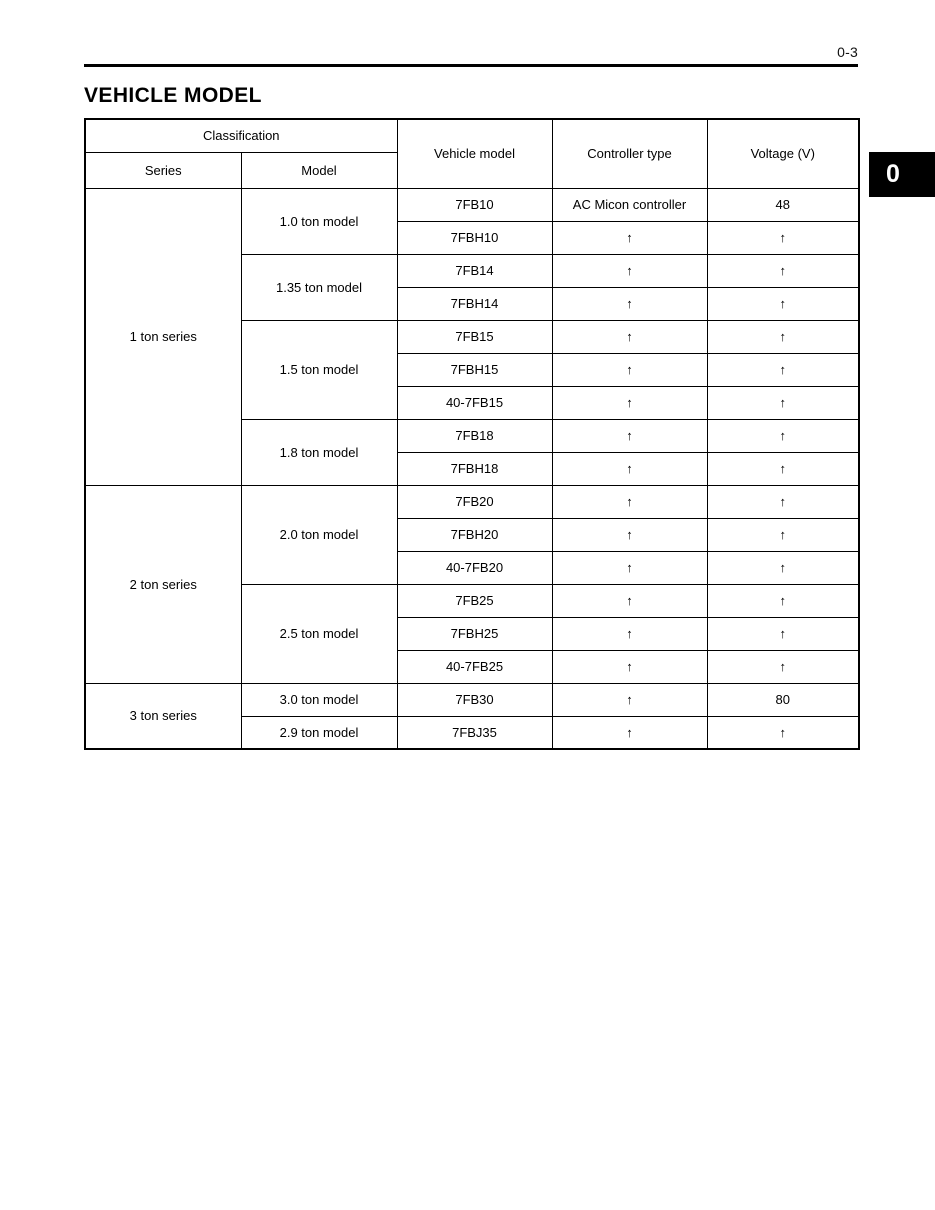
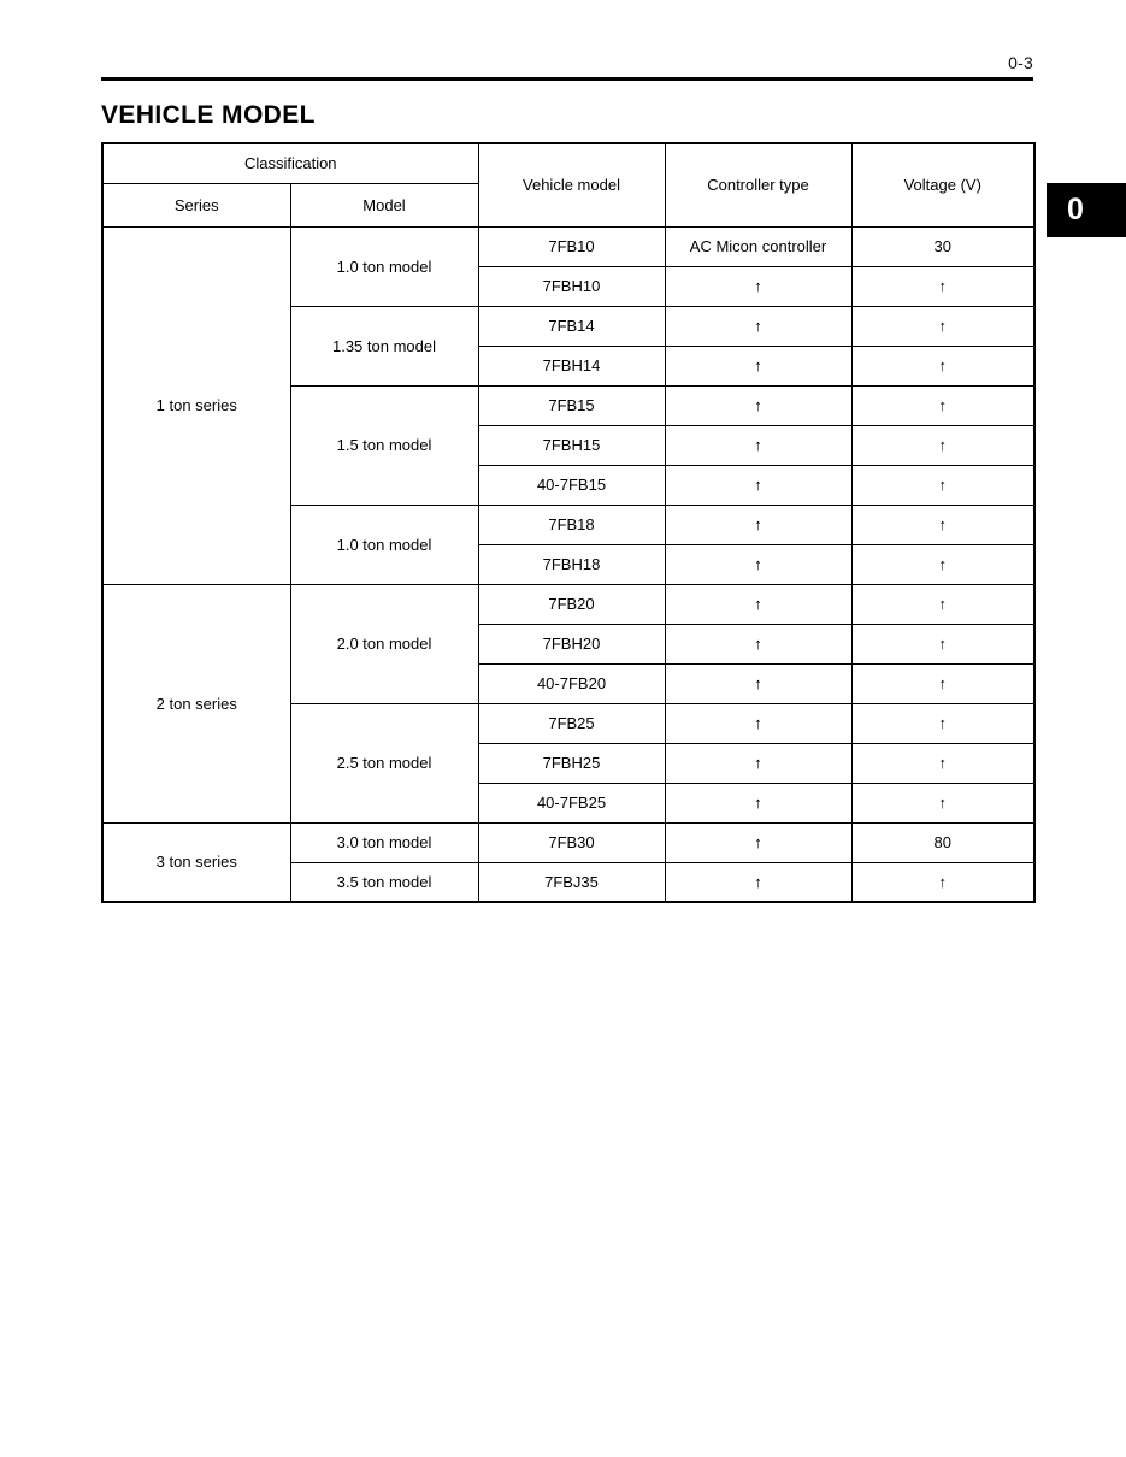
  0-3
  VEHICLE MODEL
  0
  Classification	Vehicle model	Controller type	Voltage (V)
  Series	Model
- 1 ton series	1.0 ton model	7FB10	AC Micon controller	48
+ 1 ton series	1.0 ton model	7FB10	AC Micon controller	30
  7FBH10	↑	↑
  1.35 ton model	7FB14	↑	↑
  7FBH14	↑	↑
  1.5 ton model	7FB15	↑	↑
  7FBH15	↑	↑
  40-7FB15	↑	↑
- 1.8 ton model	7FB18	↑	↑
+ 1.0 ton model	7FB18	↑	↑
  7FBH18	↑	↑
  2 ton series	2.0 ton model	7FB20	↑	↑
  7FBH20	↑	↑
  40-7FB20	↑	↑
  2.5 ton model	7FB25	↑	↑
  7FBH25	↑	↑
  40-7FB25	↑	↑
  3 ton series	3.0 ton model	7FB30	↑	80
- 2.9 ton model	7FBJ35	↑	↑
+ 3.5 ton model	7FBJ35	↑	↑
